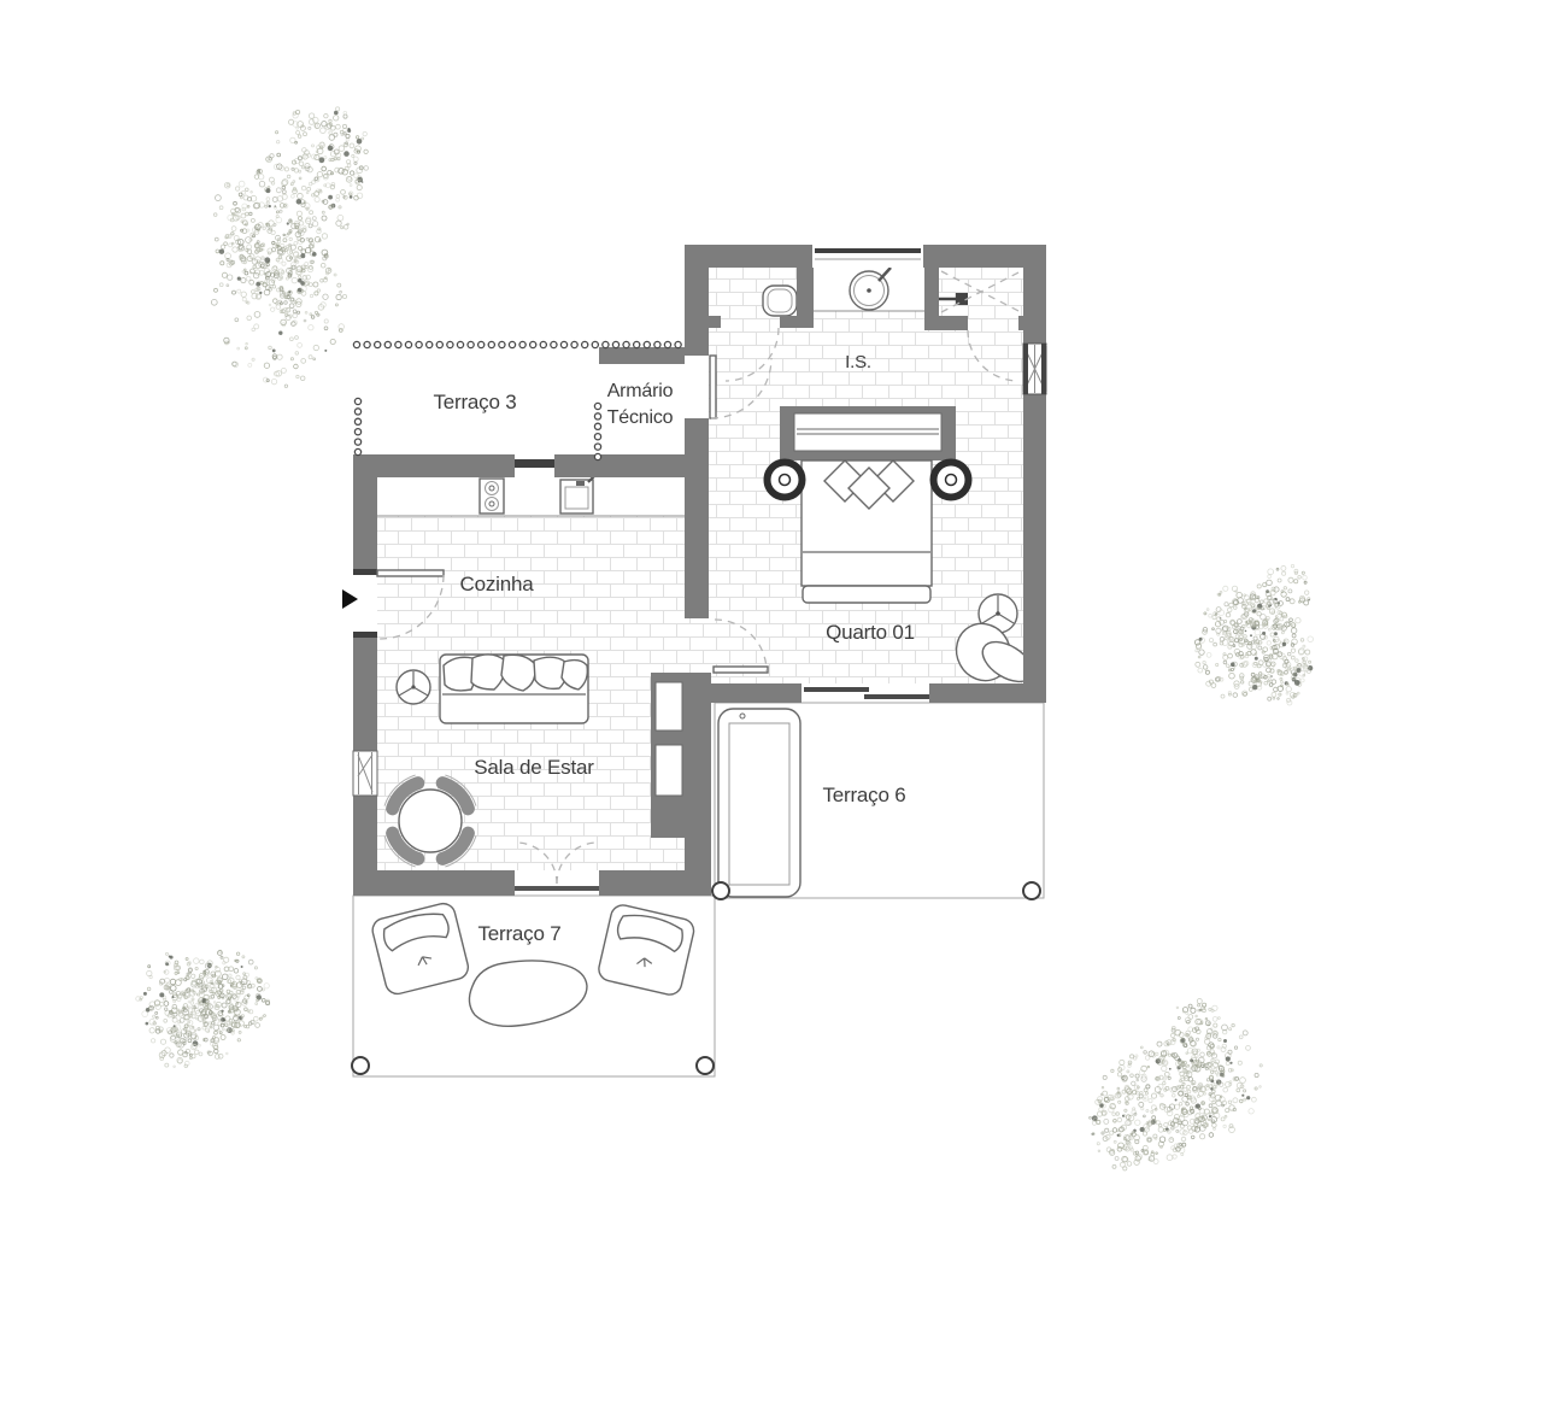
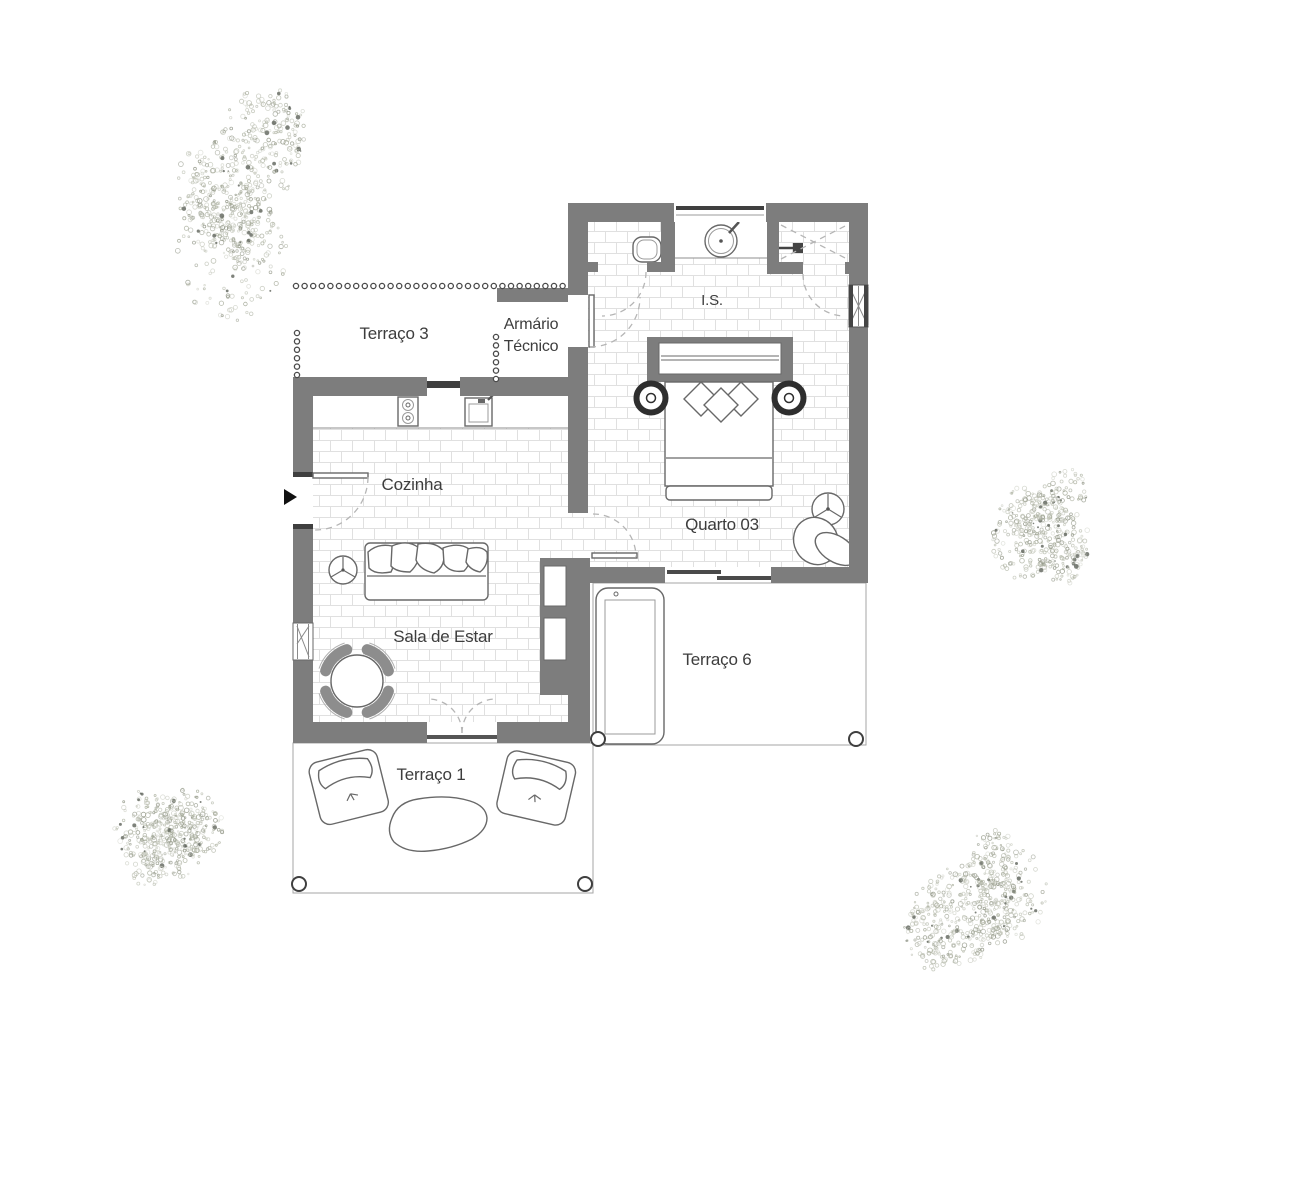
  Terraço 3
  Armário
  Técnico
  I.S.
  Cozinha
- Quarto 01
+ Quarto 03
  Sala de Estar
  Terraço 6
- Terraço 7
+ Terraço 1
